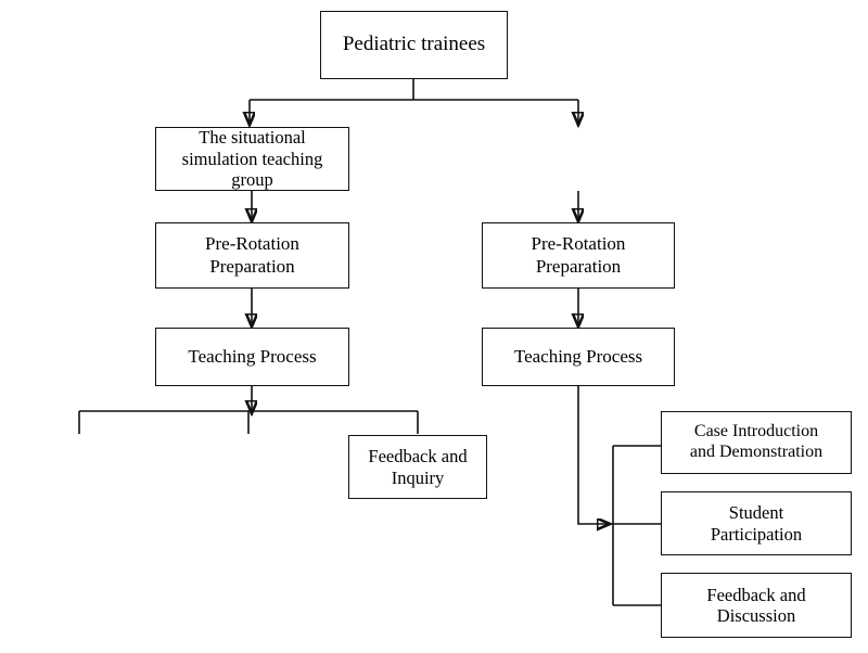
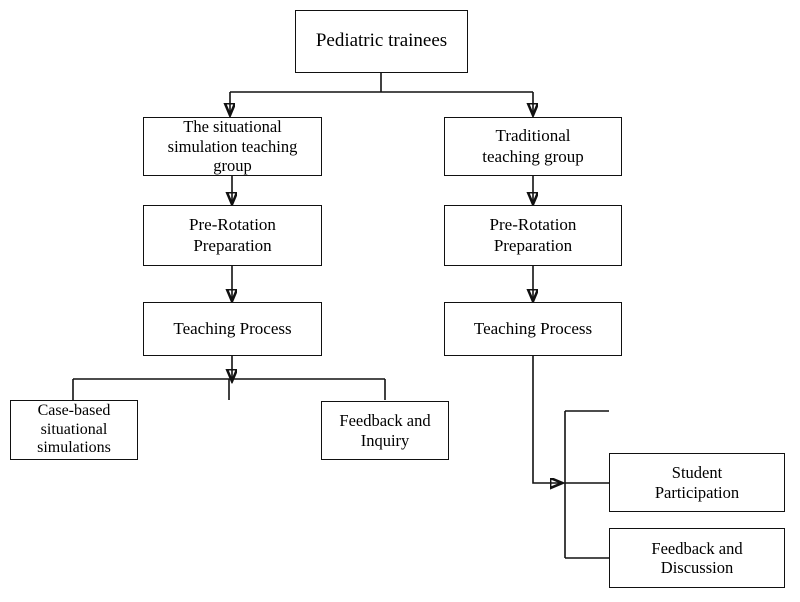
  Pediatric trainees
  The situational
  simulation teaching
  group
+ Traditional
+ teaching group
  Pre-Rotation
  Preparation
  Pre-Rotation
  Preparation
  Teaching Process
  Teaching Process
+ Case-based
+ situational
+ simulations
  Feedback and
  Inquiry
- Case Introduction
- and Demonstration
  Student
  Participation
  Feedback and
  Discussion
